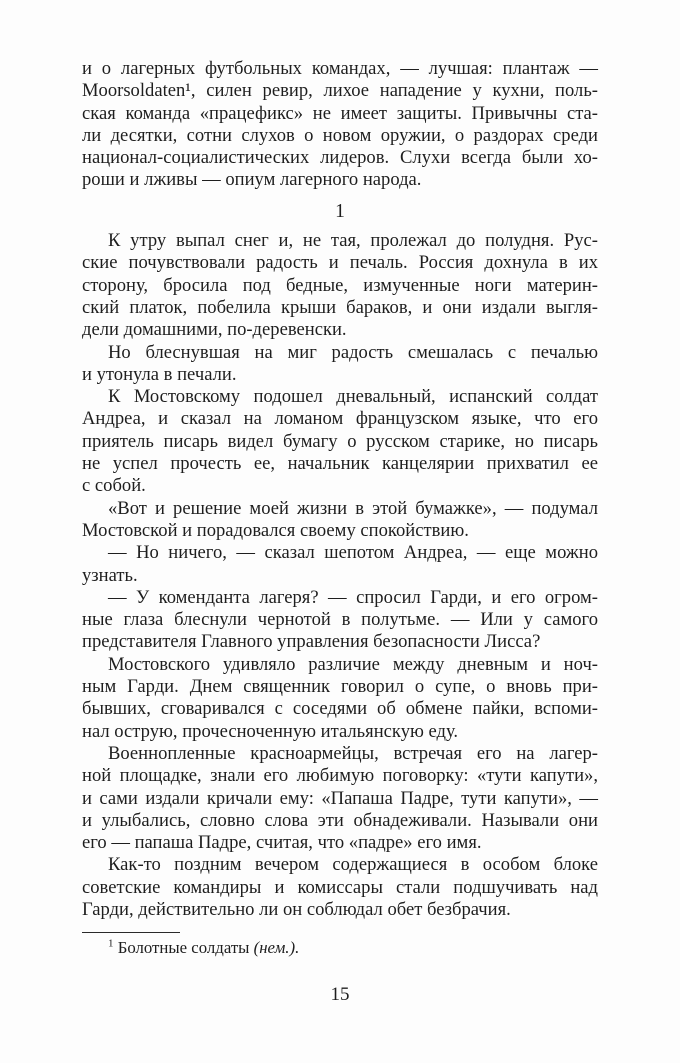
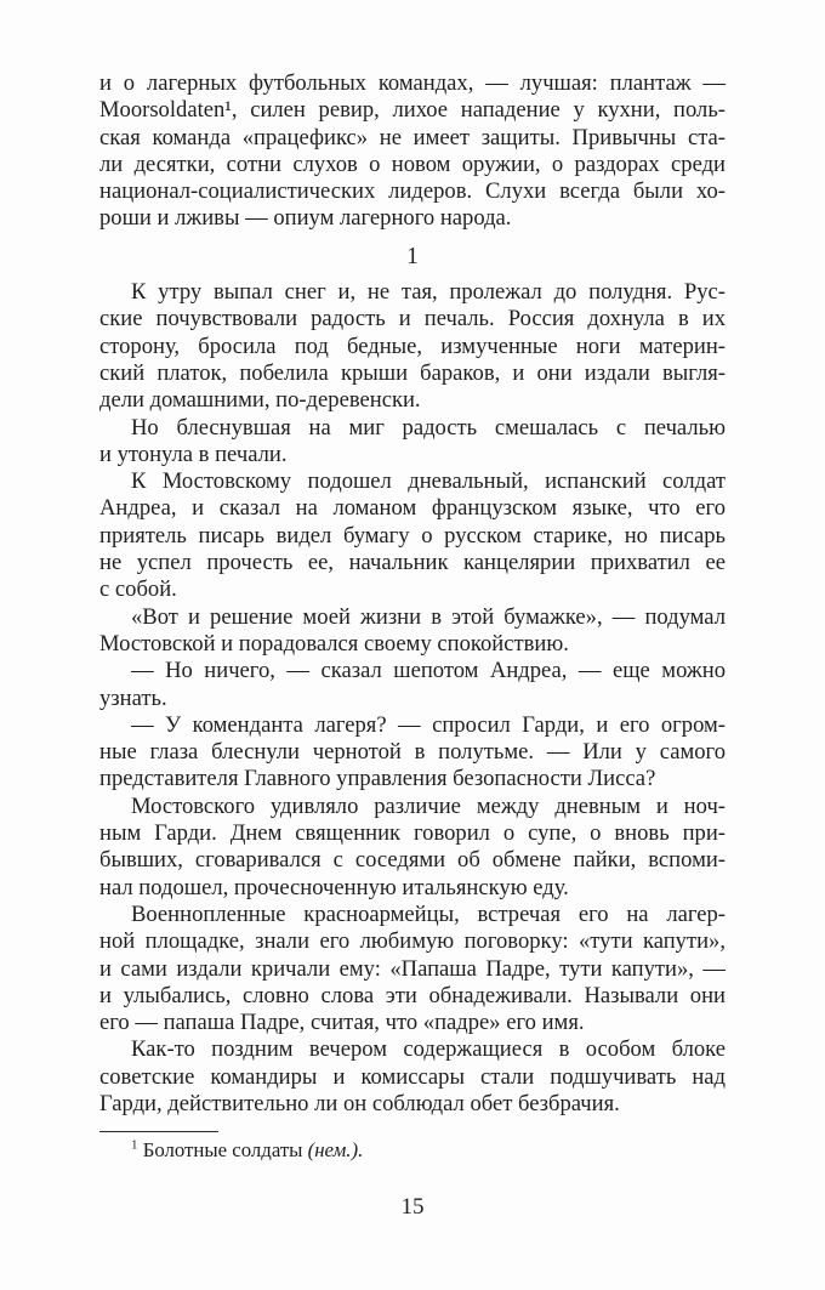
  и о лагерных футбольных командах, — лучшая: плантаж —
  Moorsoldaten¹, силен ревир, лихое нападение у кухни, поль-
  ская команда «працефикс» не имеет защиты. Привычны ста-
  ли десятки, сотни слухов о новом оружии, о раздорах среди
  национал-социалистических лидеров. Слухи всегда были хо-
  роши и лживы — опиум лагерного народа.
  1
  К утру выпал снег и, не тая, пролежал до полудня. Рус-
  ские почувствовали радость и печаль. Россия дохнула в их
  сторону, бросила под бедные, измученные ноги материн-
  ский платок, побелила крыши бараков, и они издали выгля-
  дели домашними, по-деревенски.
  Но блеснувшая на миг радость смешалась с печалью
  и утонула в печали.
  К Мостовскому подошел дневальный, испанский солдат
  Андреа, и сказал на ломаном французском языке, что его
  приятель писарь видел бумагу о русском старике, но писарь
  не успел прочесть ее, начальник канцелярии прихватил ее
  с собой.
  «Вот и решение моей жизни в этой бумажке», — подумал
  Мостовской и порадовался своему спокойствию.
  — Но ничего, — сказал шепотом Андреа, — еще можно
  узнать.
  — У коменданта лагеря? — спросил Гарди, и его огром-
  ные глаза блеснули чернотой в полутьме. — Или у самого
  представителя Главного управления безопасности Лисса?
  Мостовского удивляло различие между дневным и ноч-
  ным Гарди. Днем священник говорил о супе, о вновь при-
  бывших, сговаривался с соседями об обмене пайки, вспоми-
- нал острую, прочесноченную итальянскую еду.
+ нал подошел, прочесноченную итальянскую еду.
  Военнопленные красноармейцы, встречая его на лагер-
  ной площадке, знали его любимую поговорку: «тути капути»,
  и сами издали кричали ему: «Папаша Падре, тути капути», —
  и улыбались, словно слова эти обнадеживали. Называли они
  его — папаша Падре, считая, что «падре» его имя.
  Как-то поздним вечером содержащиеся в особом блоке
  советские командиры и комиссары стали подшучивать над
  Гарди, действительно ли он соблюдал обет безбрачия.
  1 Болотные солдаты (нем.).
  15
